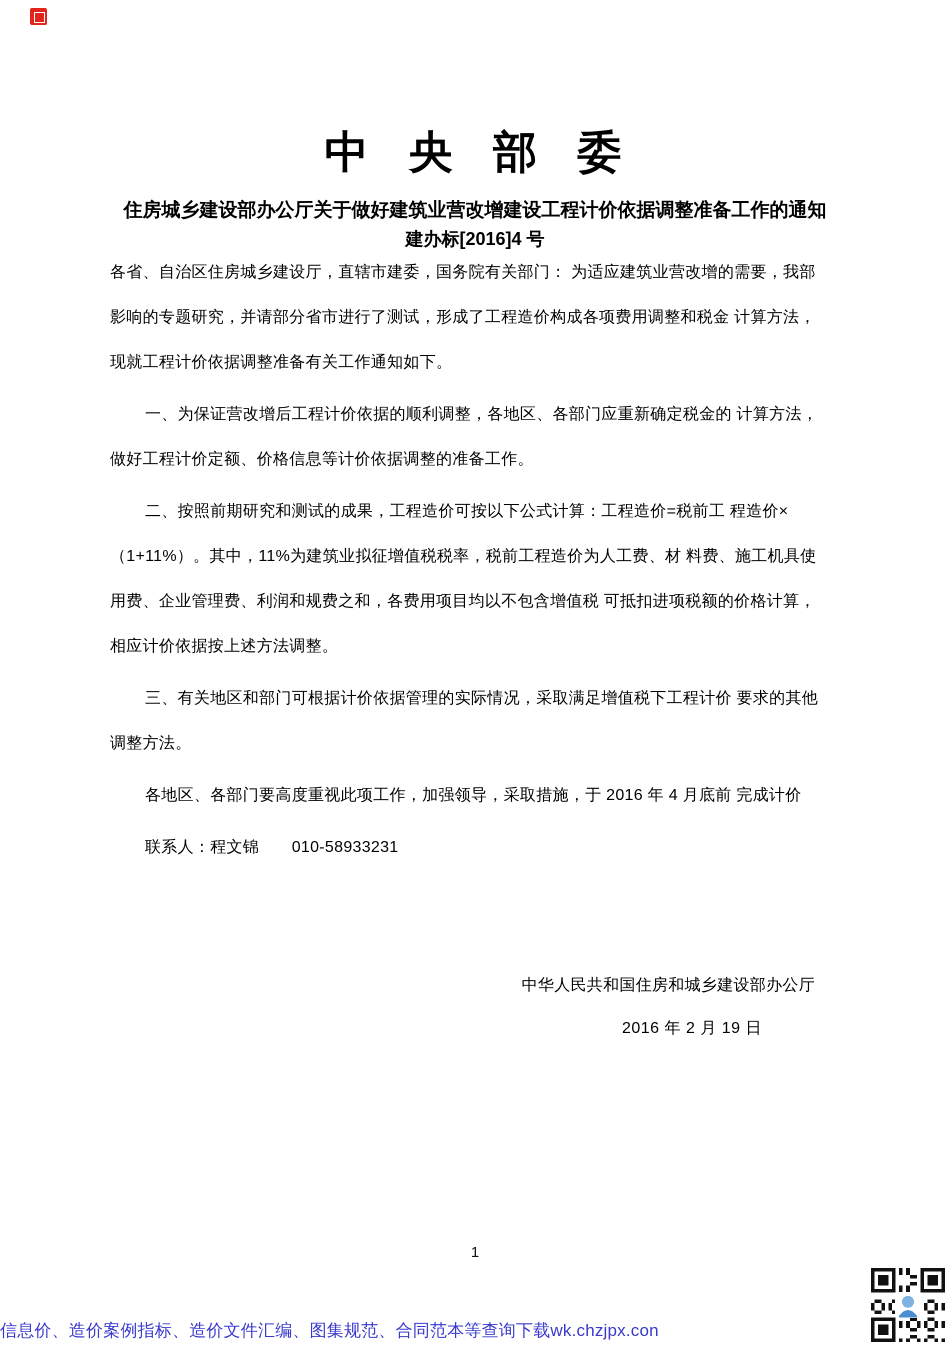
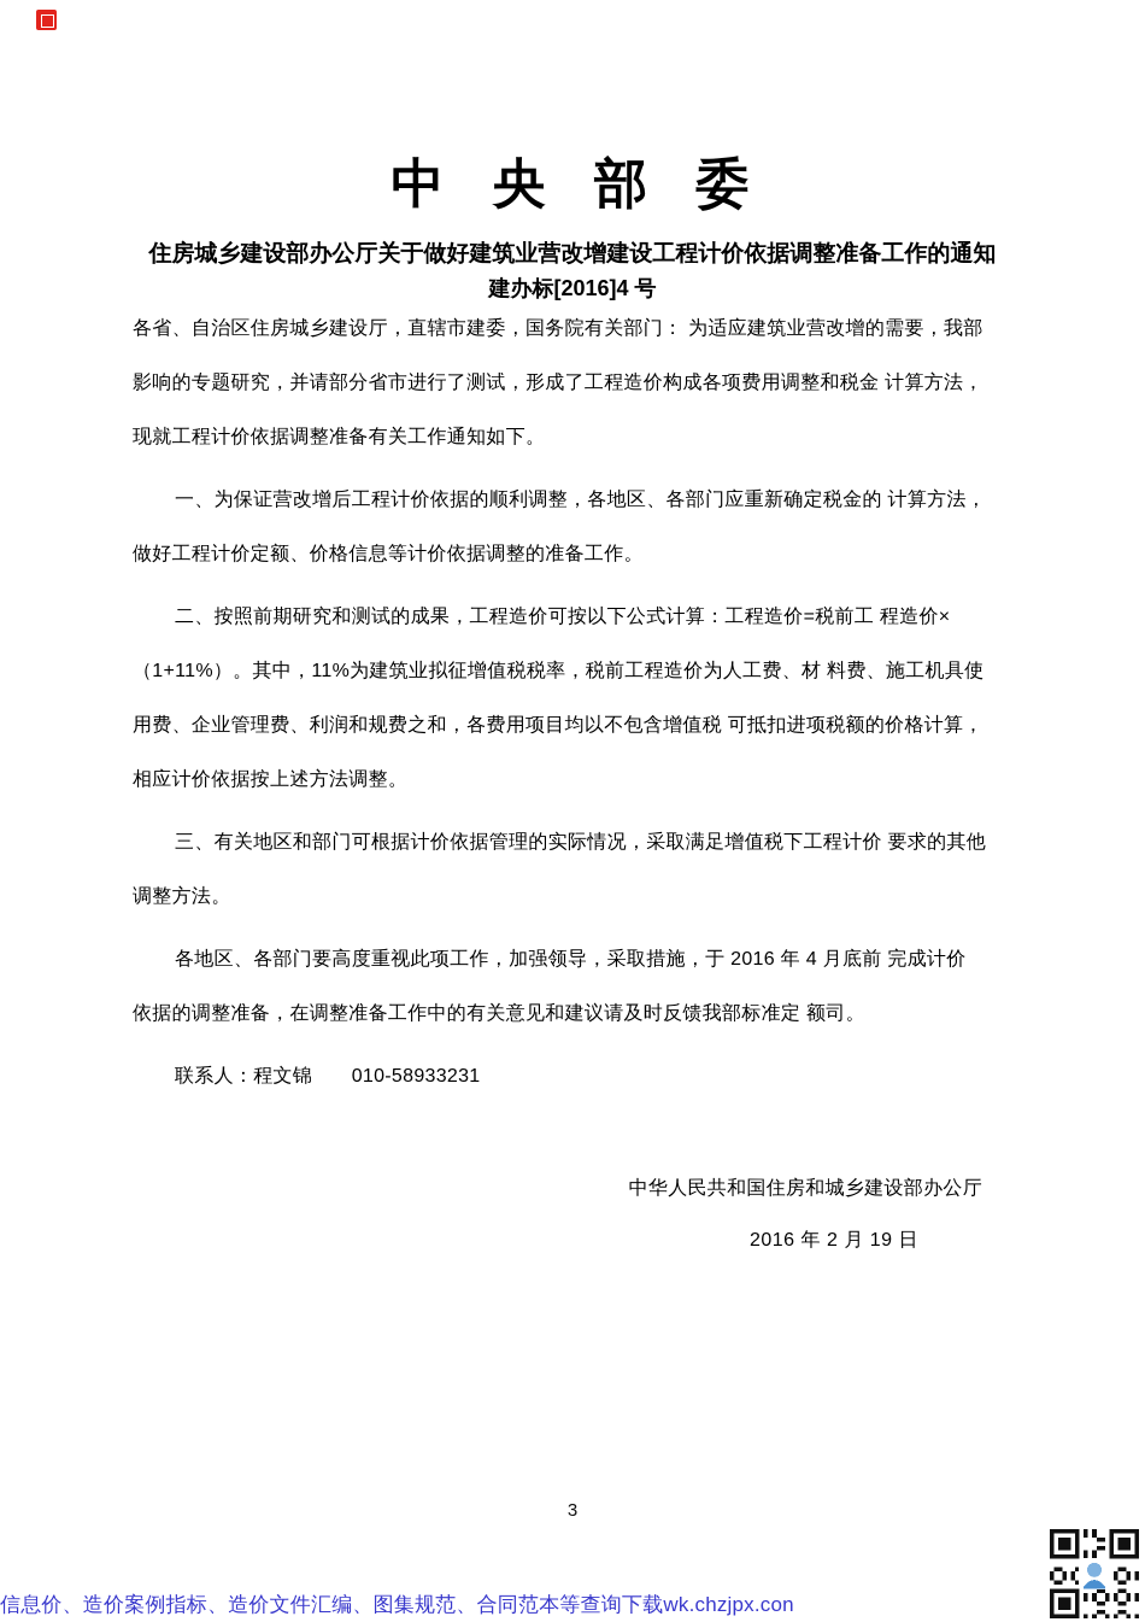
  中 央 部 委
  住房城乡建设部办公厅关于做好建筑业营改增建设工程计价依据调整准备工作的通知
  建办标[2016]4 号
  各省、自治区住房城乡建设厅，直辖市建委，国务院有关部门： 为适应建筑业营改增的需要，我部
  影响的专题研究，并请部分省市进行了测试，形成了工程造价构成各项费用调整和税金 计算方法，
  现就工程计价依据调整准备有关工作通知如下。
  一、为保证营改增后工程计价依据的顺利调整，各地区、各部门应重新确定税金的 计算方法，
  做好工程计价定额、价格信息等计价依据调整的准备工作。
  二、按照前期研究和测试的成果，工程造价可按以下公式计算：工程造价=税前工 程造价×
  （1+11%）。其中，11%为建筑业拟征增值税税率，税前工程造价为人工费、材 料费、施工机具使
  用费、企业管理费、利润和规费之和，各费用项目均以不包含增值税 可抵扣进项税额的价格计算，
  相应计价依据按上述方法调整。
  三、有关地区和部门可根据计价依据管理的实际情况，采取满足增值税下工程计价 要求的其他
  调整方法。
  各地区、各部门要高度重视此项工作，加强领导，采取措施，于 2016 年 4 月底前 完成计价
+ 依据的调整准备，在调整准备工作中的有关意见和建议请及时反馈我部标准定 额司。
  联系人：程文锦 010-58933231
  中华人民共和国住房和城乡建设部办公厅
  2016 年 2 月 19 日
- 1
+ 3
  信息价、造价案例指标、造价文件汇编、图集规范、合同范本等查询下载wk.chzjpx.con
